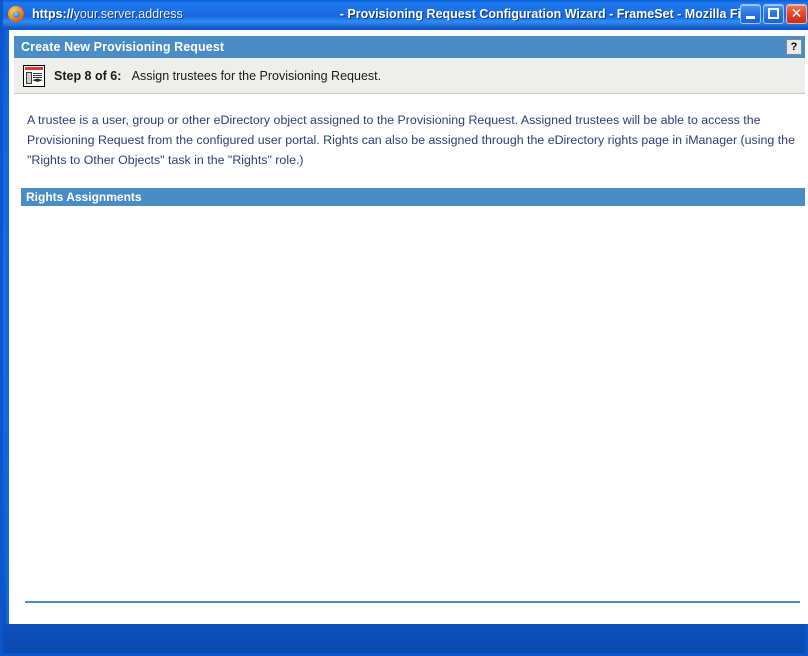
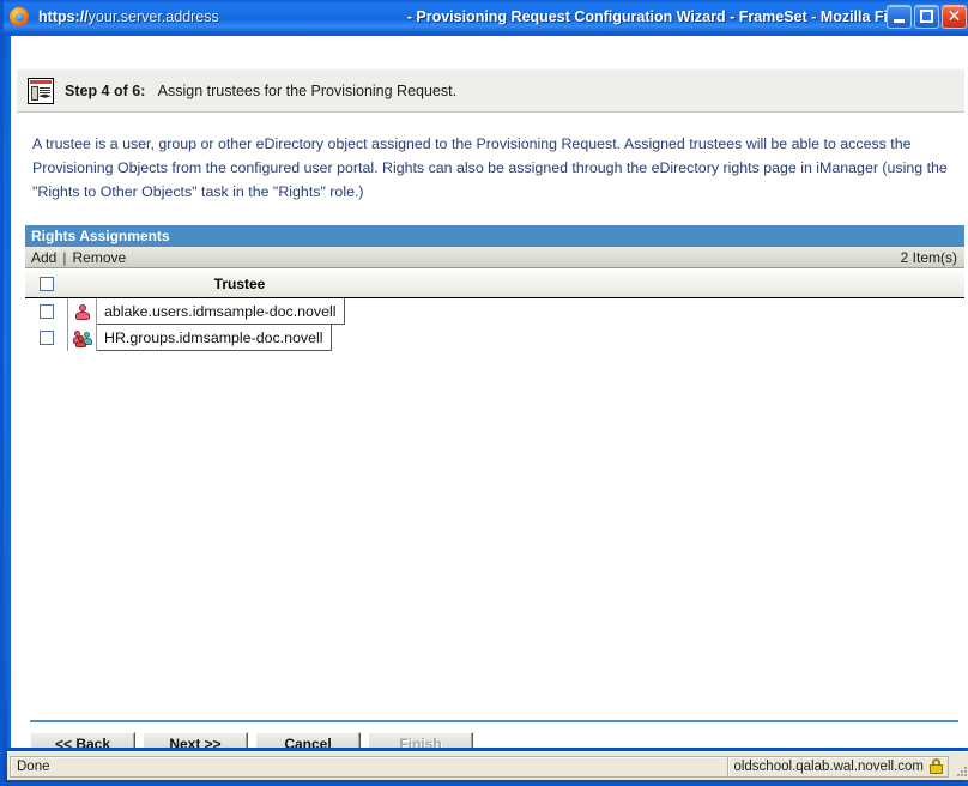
  https://your.server.address - Provisioning Request Configuration Wizard - FrameSet - Mozilla F
  ✕
- Create New Provisioning Request
- ?
  ◄►
- Step 8 of 6: Assign trustees for the Provisioning Request.
+ Step 4 of 6: Assign trustees for the Provisioning Request.
- A trustee is a user, group or other eDirectory object assigned to the Provisioning Request. Assigned trustees will be able to access the Provisioning Request from the configured user portal. Rights can also be assigned through the eDirectory rights page in iManager (using the "Rights to Other Objects" task in the "Rights" role.)
+ A trustee is a user, group or other eDirectory object assigned to the Provisioning Request. Assigned trustees will be able to access the Provisioning Objects from the configured user portal. Rights can also be assigned through the eDirectory rights page in iManager (using the "Rights to Other Objects" task in the "Rights" role.)
  Rights Assignments
+ Add
+ |
+ Remove
+ 2 Item(s)
+ Trustee
+ ablake.users.idmsample-doc.novell
+ HR.groups.idmsample-doc.novell
+ << Back
+ Next >>
+ Cancel
+ Finish
+ Done
+ oldschool.qalab.wal.novell.com
